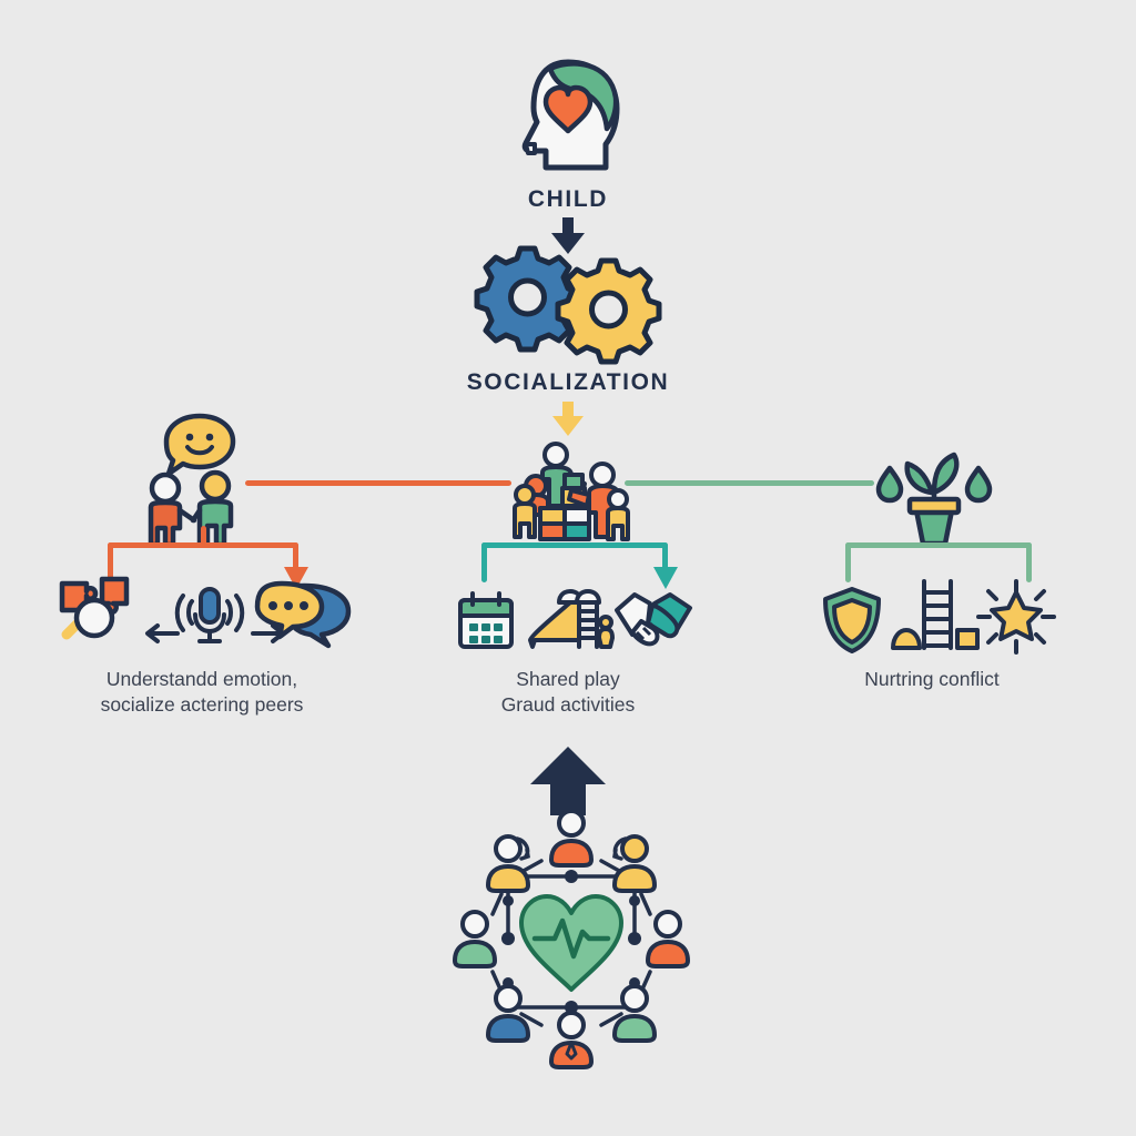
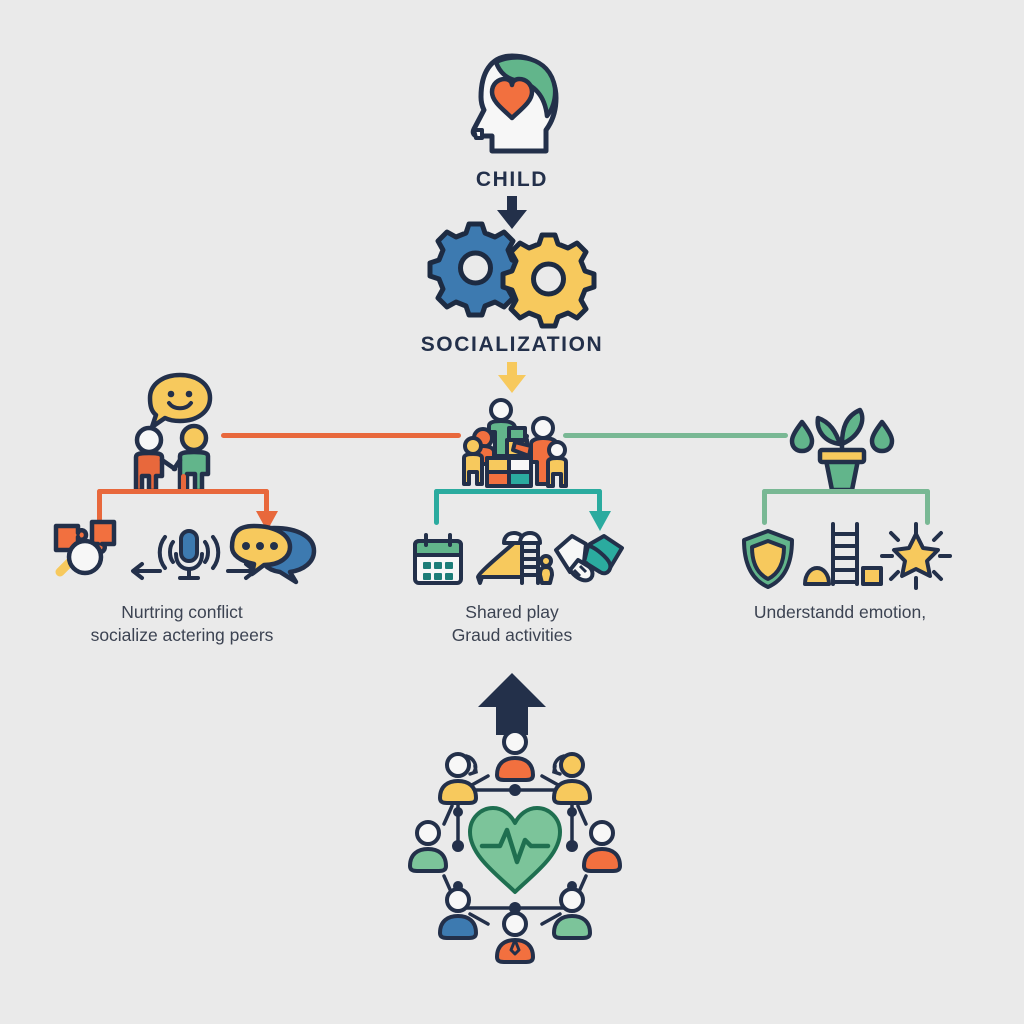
  CHILD
  SOCIALIZATION
- Understandd emotion,
+ Nurtring conflict
  socialize actering peers
  Shared play
  Graud activities
- Nurtring conflict
+ Understandd emotion,
